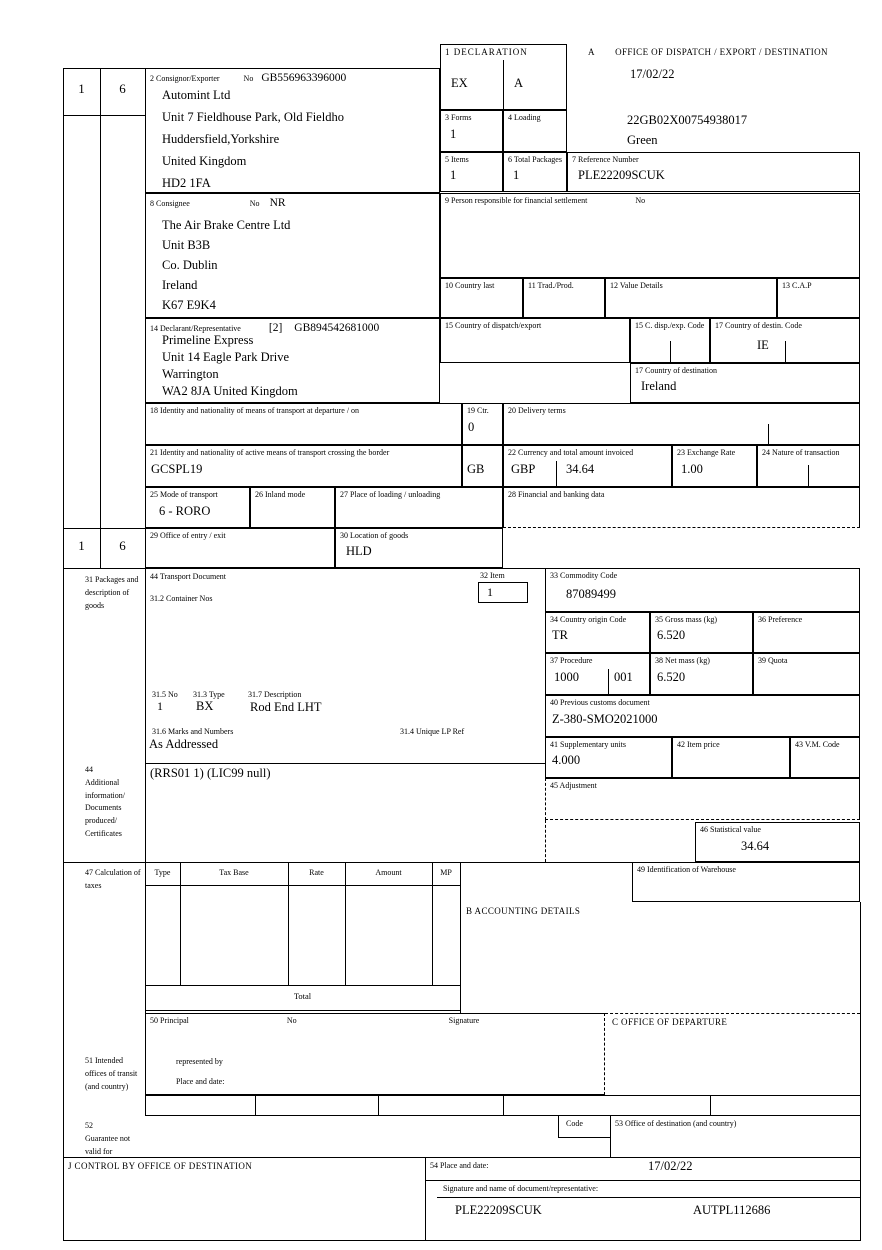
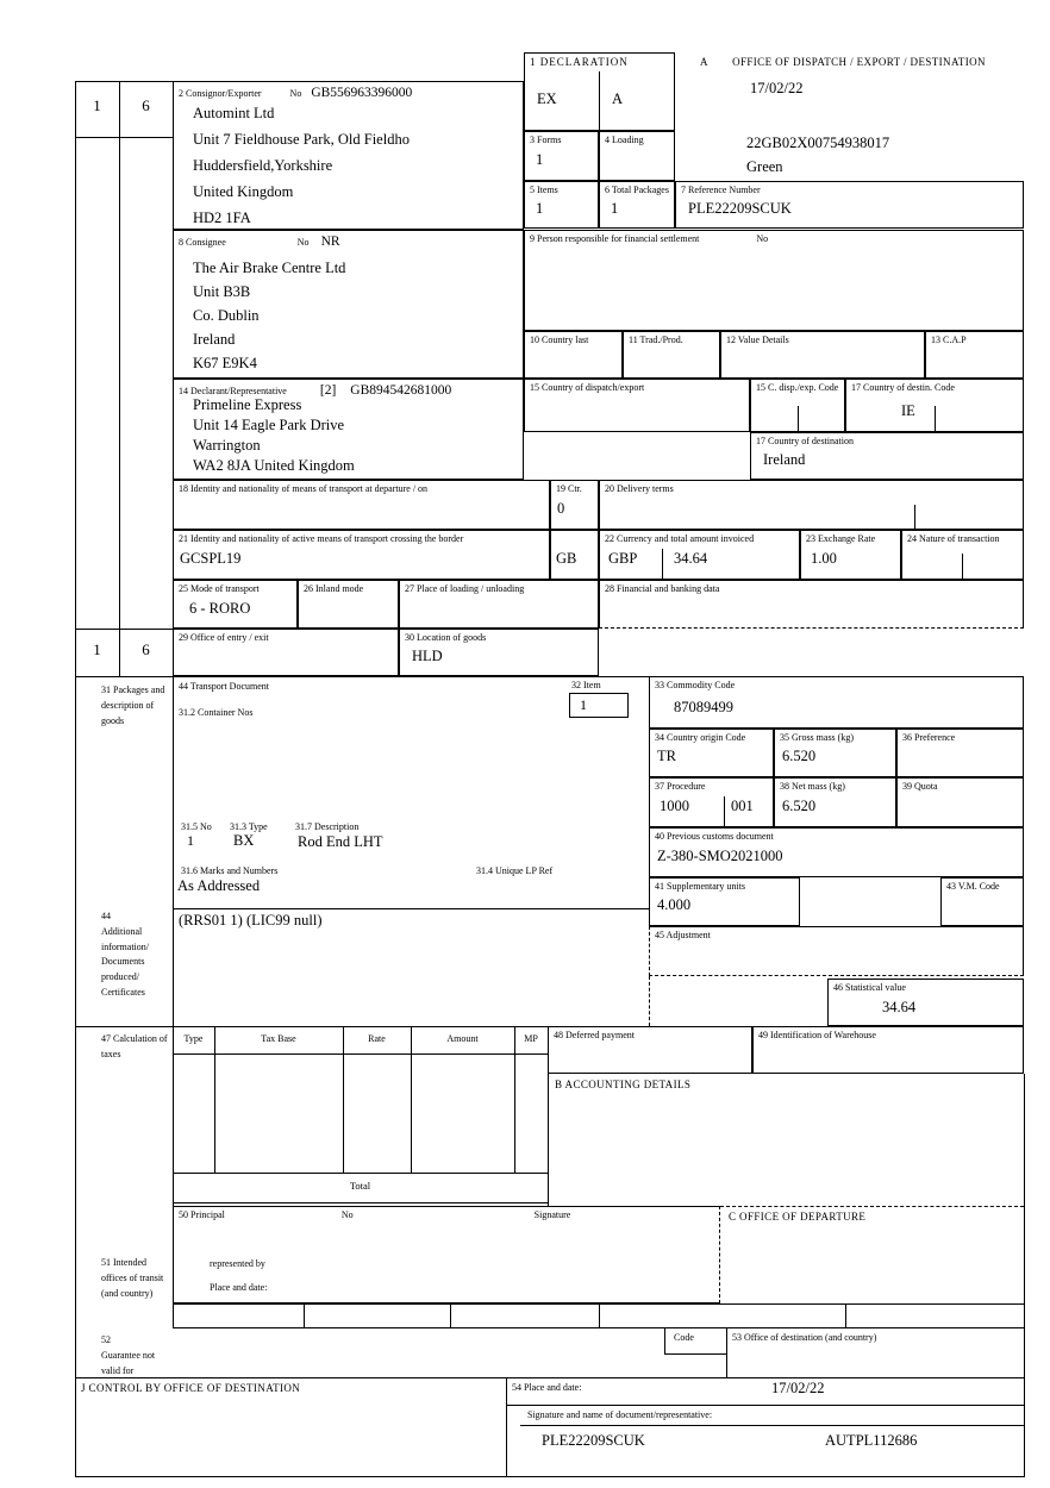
  1
  6
  1
  6
  1 DECLARATION
  EX
  A
  A OFFICE OF DISPATCH / EXPORT / DESTINATION
  17/02/22
  22GB02X00754938017
  Green
  2 Consignor/Exporter No GB556963396000
  Automint Ltd
  Unit 7 Fieldhouse Park, Old Fieldho
  Huddersfield,Yorkshire
  United Kingdom
  HD2 1FA
  3 Forms
  1
  4 Loading
  5 Items
  1
  6 Total Packages
  1
  7 Reference Number
  PLE22209SCUK
  8 Consignee No NR
  The Air Brake Centre Ltd
  Unit B3B
  Co. Dublin
  Ireland
  K67 E9K4
  9 Person responsible for financial settlement No
  10 Country last
  11 Trad./Prod.
  12 Value Details
  13 C.A.P
  14 Declarant/Representative [2] GB894542681000
  Primeline Express
  Unit 14 Eagle Park Drive
  Warrington
  WA2 8JA United Kingdom
  15 Country of dispatch/export
  15 C. disp./exp. Code
  17 Country of destin. Code
  IE
  17 Country of destination
  Ireland
  18 Identity and nationality of means of transport at departure / on
  19 Ctr.
  0
  20 Delivery terms
  21 Identity and nationality of active means of transport crossing the border
  GCSPL19
  GB
  22 Currency and total amount invoiced
  GBP
  34.64
  23 Exchange Rate
  1.00
  24 Nature of transaction
  25 Mode of transport
  6 - RORO
  26 Inland mode
  27 Place of loading / unloading
  28 Financial and banking data
  29 Office of entry / exit
  30 Location of goods
  HLD
  31 Packages and description of goods
  44 Transport Document
  31.2 Container Nos
  32 Item
  1
  31.5 No
  1
  31.3 Type
  BX
  31.7 Description
  Rod End LHT
  31.6 Marks and Numbers
  As Addressed
  31.4 Unique LP Ref
  33 Commodity Code
  87089499
  34 Country origin Code
  TR
  35 Gross mass (kg)
  6.520
  36 Preference
  37 Procedure
  1000
  001
  38 Net mass (kg)
  6.520
  39 Quota
  40 Previous customs document
  Z-380-SMO2021000
  41 Supplementary units
  4.000
- 42 Item price
  43 V.M. Code
  44
  Additional information/ Documents produced/ Certificates
  (RRS01 1) (LIC99 null)
  45 Adjustment
  46 Statistical value
  34.64
  47 Calculation of taxes
  Type
  Tax Base
  Rate
  Amount
  MP
  Total
+ 48 Deferred payment
  49 Identification of Warehouse
  B ACCOUNTING DETAILS
  50 Principal No Signature
  represented by
  Place and date:
  C OFFICE OF DEPARTURE
  51 Intended offices of transit (and country)
  52
  Guarantee not valid for
  Code
  53 Office of destination (and country)
  J CONTROL BY OFFICE OF DESTINATION
  54 Place and date:
  17/02/22
  Signature and name of document/representative:
  PLE22209SCUK
  AUTPL112686
